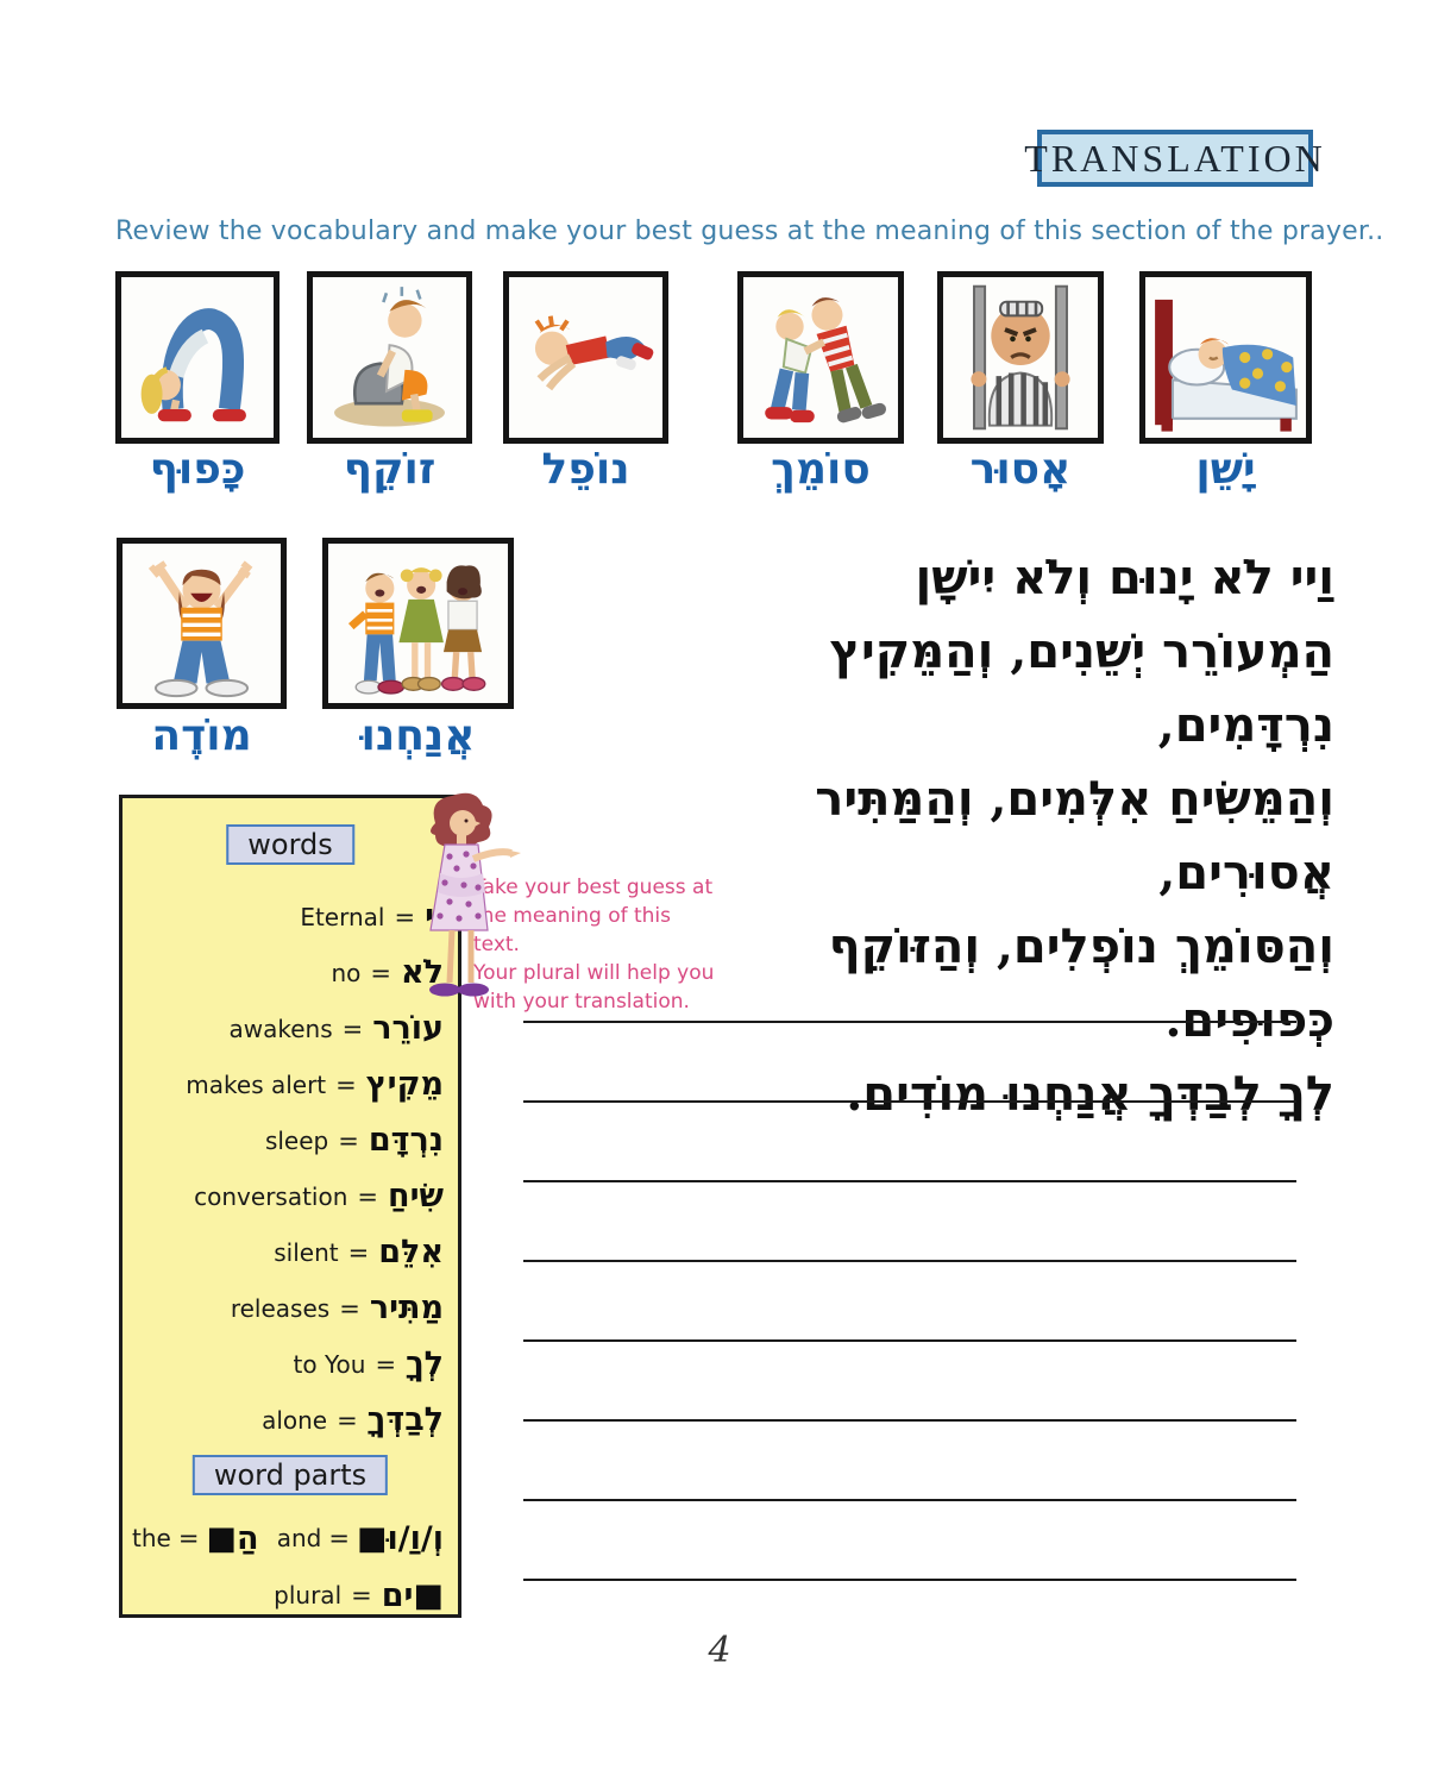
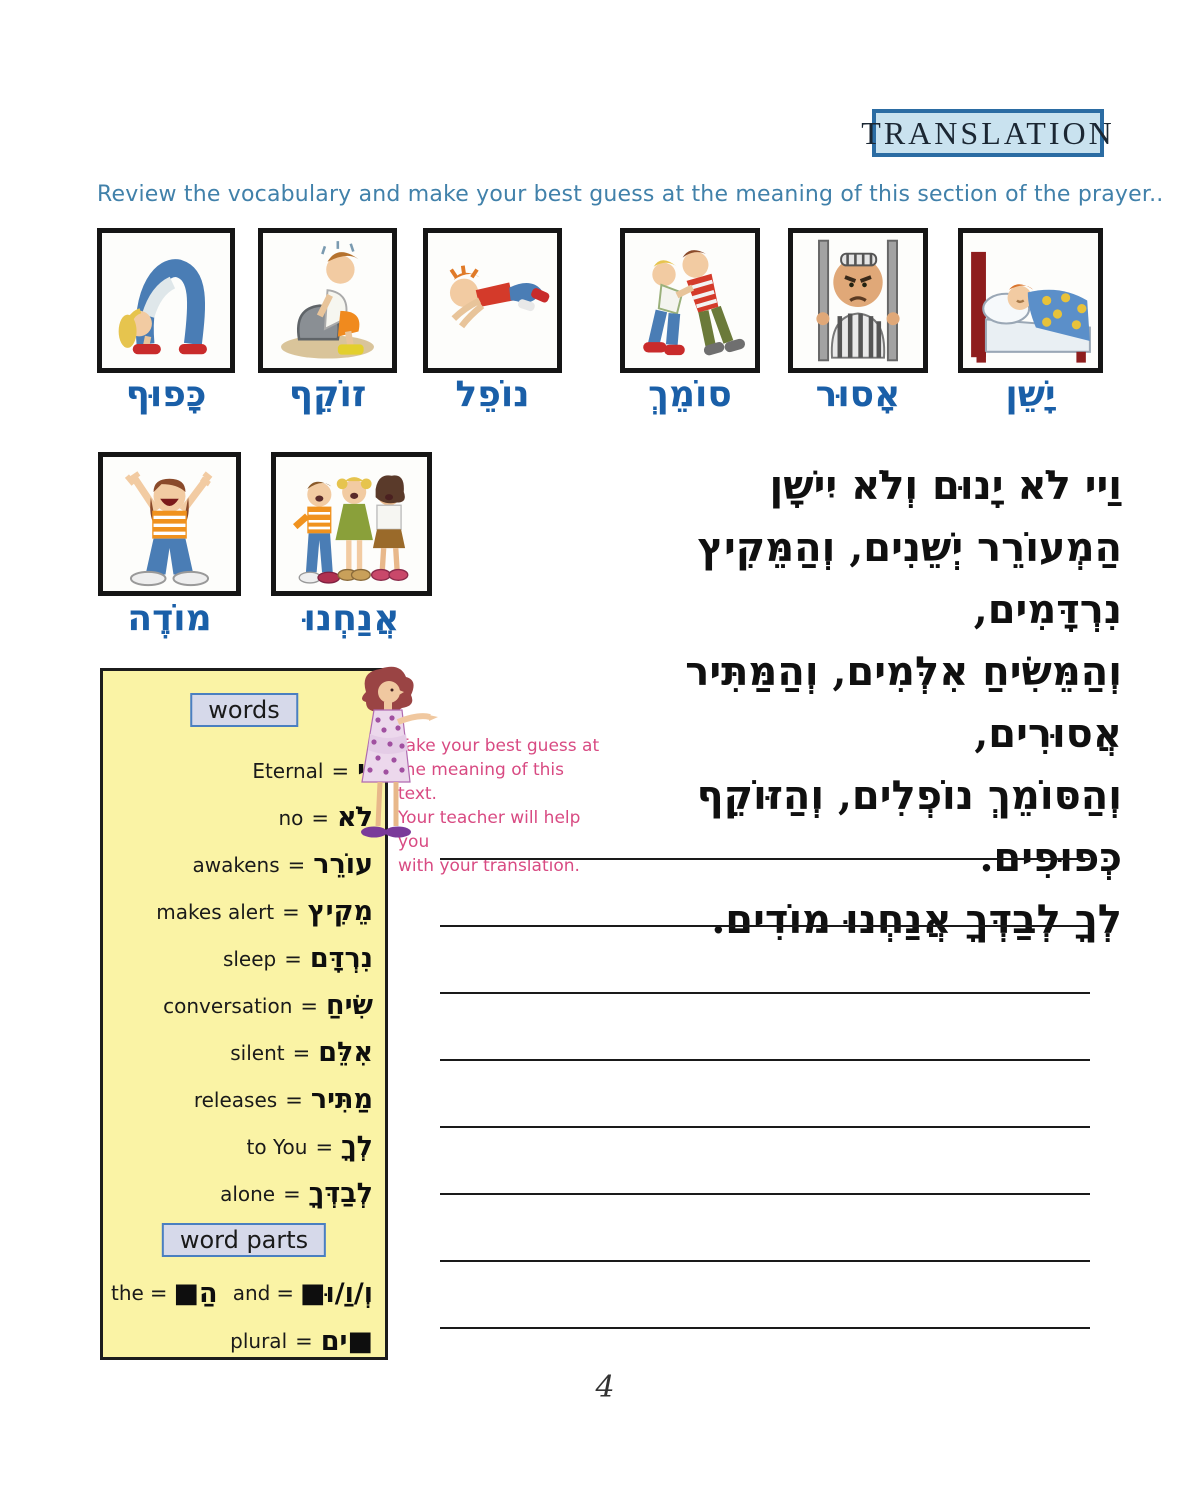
  TRANSLATION
  Review the vocabulary and make your best guess at the meaning of this section of the prayer..
  כָּפוּף
  זוֹקֵף
  נוֹפֵל
  סוֹמֵךְ
  אָסוּר
  יָשֵׁן
  מוֹדֶה
  אֲנַחְנוּ
  וַיי לֹא יָנוּם וְלֹא יִישָׁן
  הַמְעוֹרֵר יְשֵׁנִים, וְהַמֵּקִיץ נִרְדָּמִים,
  וְהַמֵּשִׂיחַ אִלְּמִים, וְהַמַּתִּיר אֲסוּרִים,
  וְהַסּוֹמֵךְ נוֹפְלִים, וְהַזּוֹקֵף כְּ
  לְךָ לְבַדְּךָ אֲנַחְנוּ מוֹדִים.
  words
  Eternal
  =
  no
  =
  לֹא
  awakens
  =
  עוֹרֵר
  makes alert
  =
  מֵקִיץ
  sleep
  =
  נִרְדָּם
  conversation
  =
  שִׂיחַ
  silent
  =
  אִלֵּם
  releases
  =
  מַתִּיר
  to You
  =
  לְךָ
  alone
  =
  לְבַדְּךָ
  word parts
  the
  =
  הַ■
  and
  =
  וְ/וַ/וּ■
  plural
  =
  ■ים
  ake your best guess at
  he meaning of this text.
- Your plural will help you
+ Your teacher will help you
  with your translation.
  4
